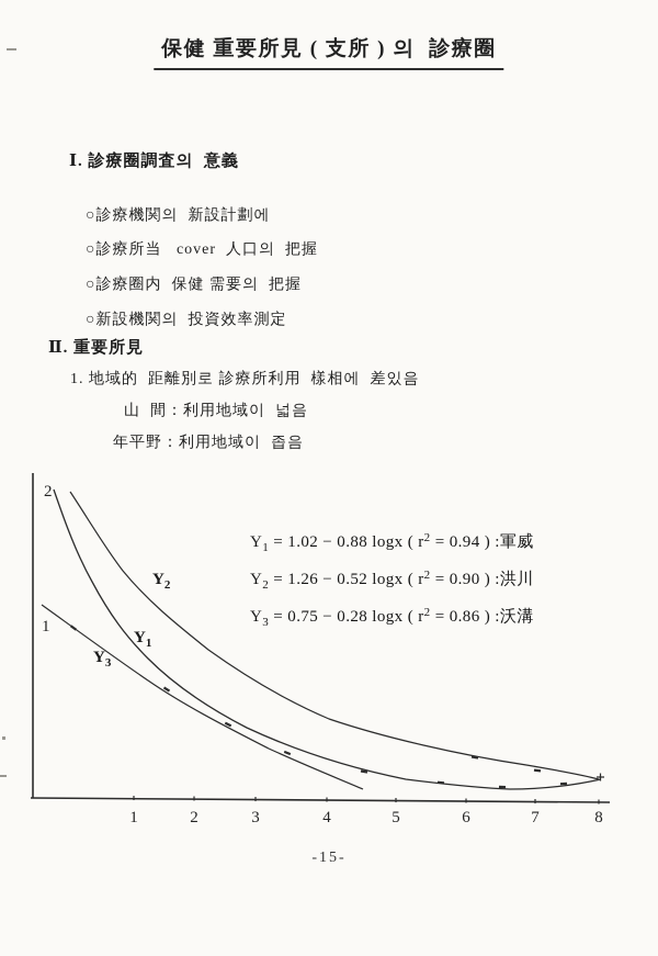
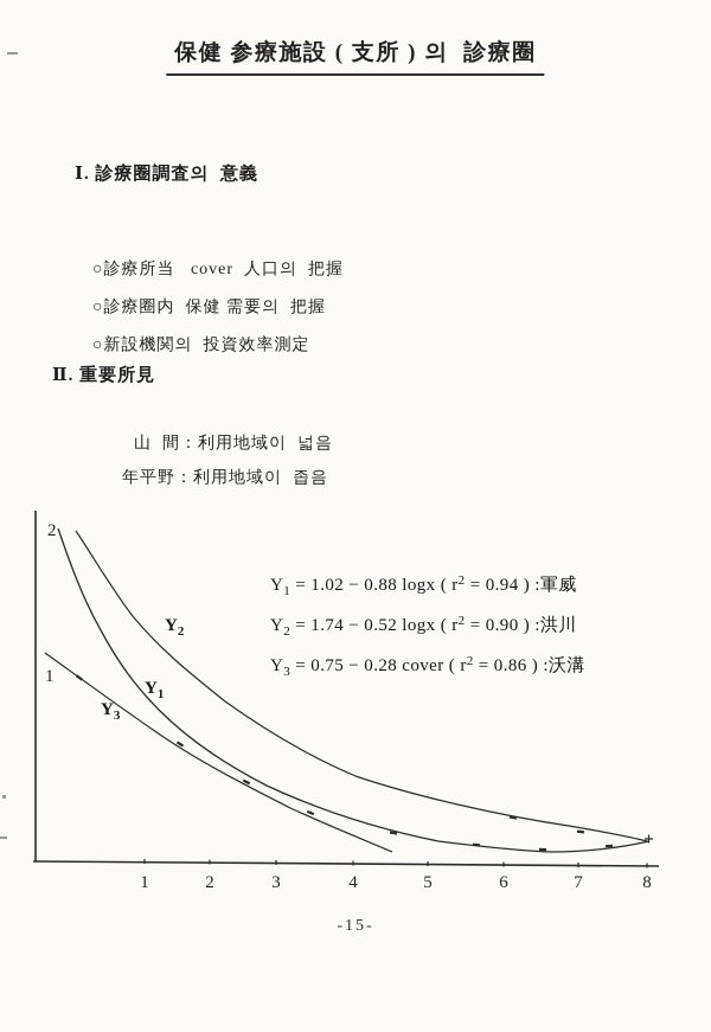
- 保健 重要所見 ( 支所 ) 의 診療圈
+ 保健 参療施設 ( 支所 ) 의 診療圈
  Ⅰ. 診療圈調査의 意義
- ○診療機関의 新設計劃에
  ○診療所当 cover 人口의 把握
  ○診療圈内 保健 需要의 把握
  ○新設機関의 投資效率測定
  Ⅱ. 重要所見
- 1. 地域的 距離別로 診療所利用 樣相에 差있음
  山 間：利用地域이 넓음
  年平野：利用地域이 좁음
  2
  1
  1
  2
  3
  4
  5
  6
  7
  8
  Y2
  Y1
  Y3
  Y1 = 1.02 − 0.88 logx ( r2 = 0.94 ) :軍威
- Y2 = 1.26 − 0.52 logx ( r2 = 0.90 ) :洪川
+ Y2 = 1.74 − 0.52 logx ( r2 = 0.90 ) :洪川
- Y3 = 0.75 − 0.28 logx ( r2 = 0.86 ) :沃溝
+ Y3 = 0.75 − 0.28 cover ( r2 = 0.86 ) :沃溝
  -15-
